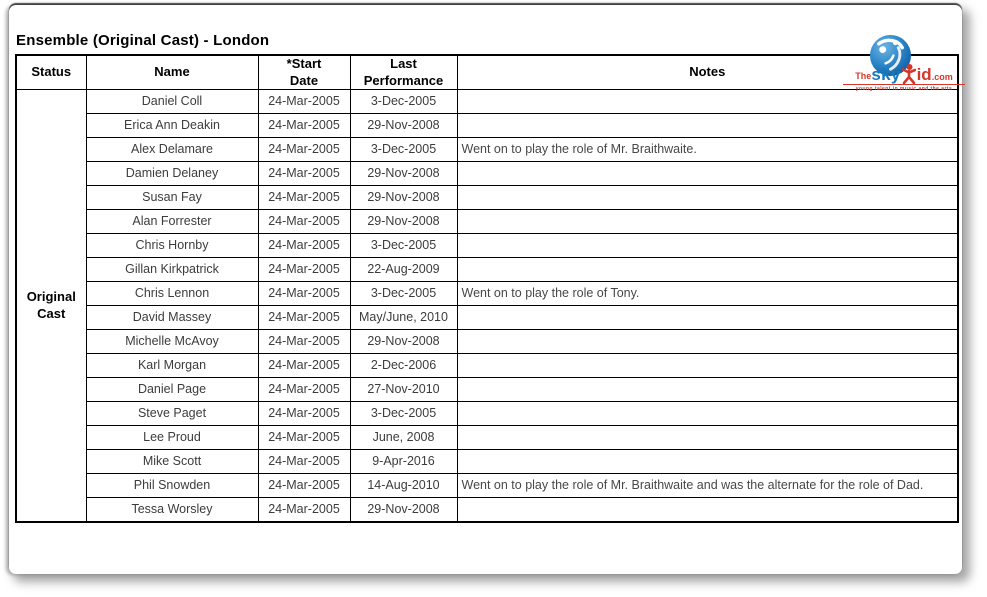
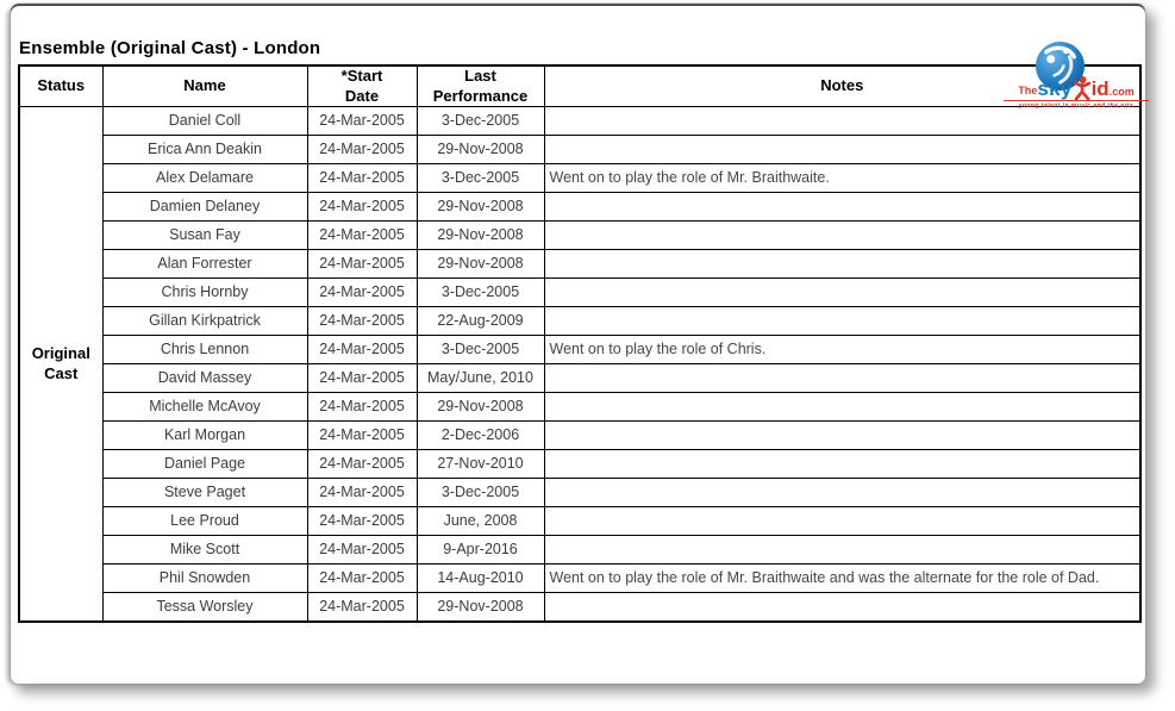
  Ensemble (Original Cast) - London
  Status	Name	*Start Date	Last Performance	Notes
  Original Cast	Daniel Coll	24-Mar-2005	3-Dec-2005
  Erica Ann Deakin	24-Mar-2005	29-Nov-2008
  Alex Delamare	24-Mar-2005	3-Dec-2005	Went on to play the role of Mr. Braithwaite.
  Damien Delaney	24-Mar-2005	29-Nov-2008
  Susan Fay	24-Mar-2005	29-Nov-2008
  Alan Forrester	24-Mar-2005	29-Nov-2008
  Chris Hornby	24-Mar-2005	3-Dec-2005
  Gillan Kirkpatrick	24-Mar-2005	22-Aug-2009
- Chris Lennon	24-Mar-2005	3-Dec-2005	Went on to play the role of Tony.
+ Chris Lennon	24-Mar-2005	3-Dec-2005	Went on to play the role of Chris.
  David Massey	24-Mar-2005	May/June, 2010
  Michelle McAvoy	24-Mar-2005	29-Nov-2008
  Karl Morgan	24-Mar-2005	2-Dec-2006
  Daniel Page	24-Mar-2005	27-Nov-2010
  Steve Paget	24-Mar-2005	3-Dec-2005
  Lee Proud	24-Mar-2005	June, 2008
  Mike Scott	24-Mar-2005	9-Apr-2016
  Phil Snowden	24-Mar-2005	14-Aug-2010	Went on to play the role of Mr. Braithwaite and was the alternate for the role of Dad.
  Tessa Worsley	24-Mar-2005	29-Nov-2008
  The
  sky
  id
  .com
